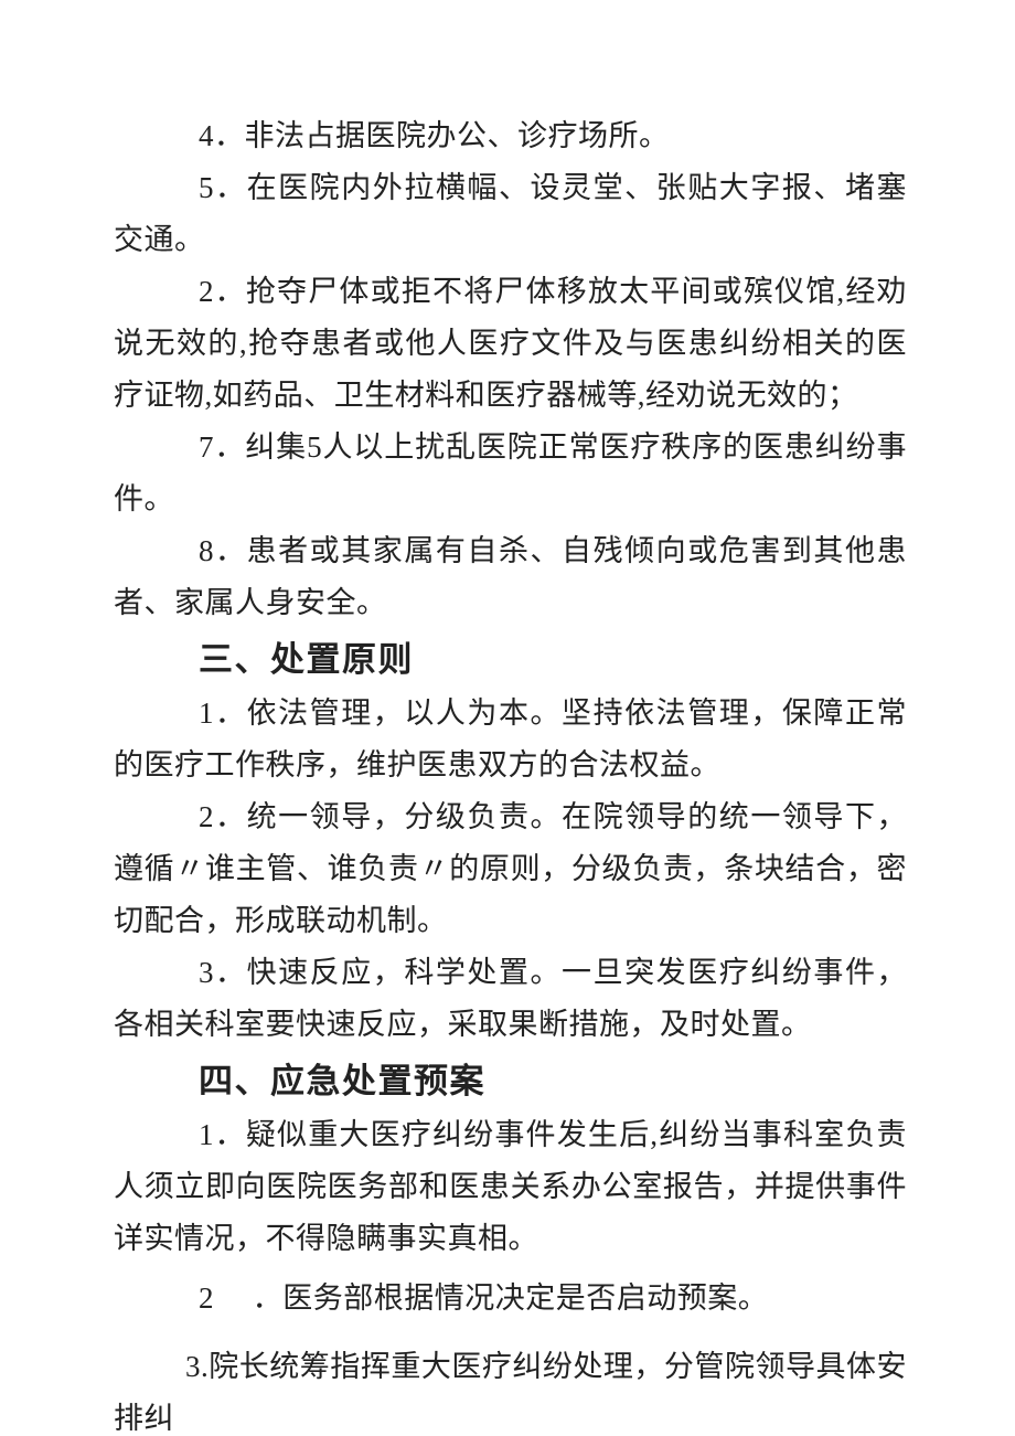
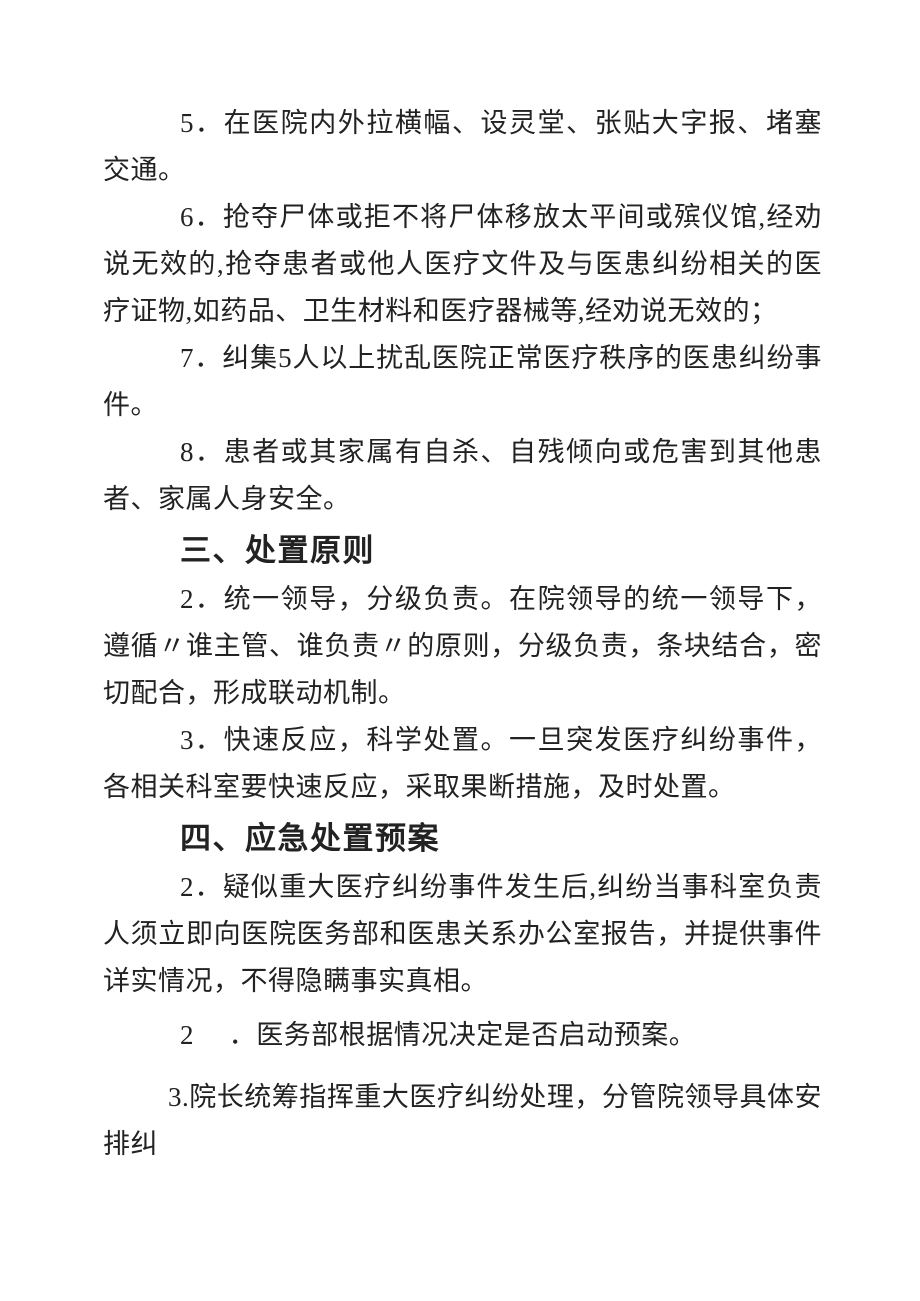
- 4．非法占据医院办公、诊疗场所。
  5．在医院内外拉横幅、设灵堂、张贴大字报、堵塞交通。
- 2．抢夺尸体或拒不将尸体移放太平间或殡仪馆,经劝说无效的,抢夺患者或他人医疗文件及与医患纠纷相关的医疗证物,如药品、卫生材料和医疗器械等,经劝说无效的；
+ 6．抢夺尸体或拒不将尸体移放太平间或殡仪馆,经劝说无效的,抢夺患者或他人医疗文件及与医患纠纷相关的医疗证物,如药品、卫生材料和医疗器械等,经劝说无效的；
  7．纠集5人以上扰乱医院正常医疗秩序的医患纠纷事件。
  8．患者或其家属有自杀、自残倾向或危害到其他患者、家属人身安全。
  三、处置原则
- 1．依法管理，以人为本。坚持依法管理，保障正常的医疗工作秩序，维护医患双方的合法权益。
  2．统一领导，分级负责。在院领导的统一领导下，遵循〃谁主管、谁负责〃的原则，分级负责，条块结合，密切配合，形成联动机制。
  3．快速反应，科学处置。一旦突发医疗纠纷事件，各相关科室要快速反应，采取果断措施，及时处置。
  四、应急处置预案
- 1．疑似重大医疗纠纷事件发生后,纠纷当事科室负责人须立即向医院医务部和医患关系办公室报告，并提供事件详实情况，不得隐瞒事实真相。
+ 2．疑似重大医疗纠纷事件发生后,纠纷当事科室负责人须立即向医院医务部和医患关系办公室报告，并提供事件详实情况，不得隐瞒事实真相。
  2 ．医务部根据情况决定是否启动预案。
  3.院长统筹指挥重大医疗纠纷处理，分管院领导具体安排纠
